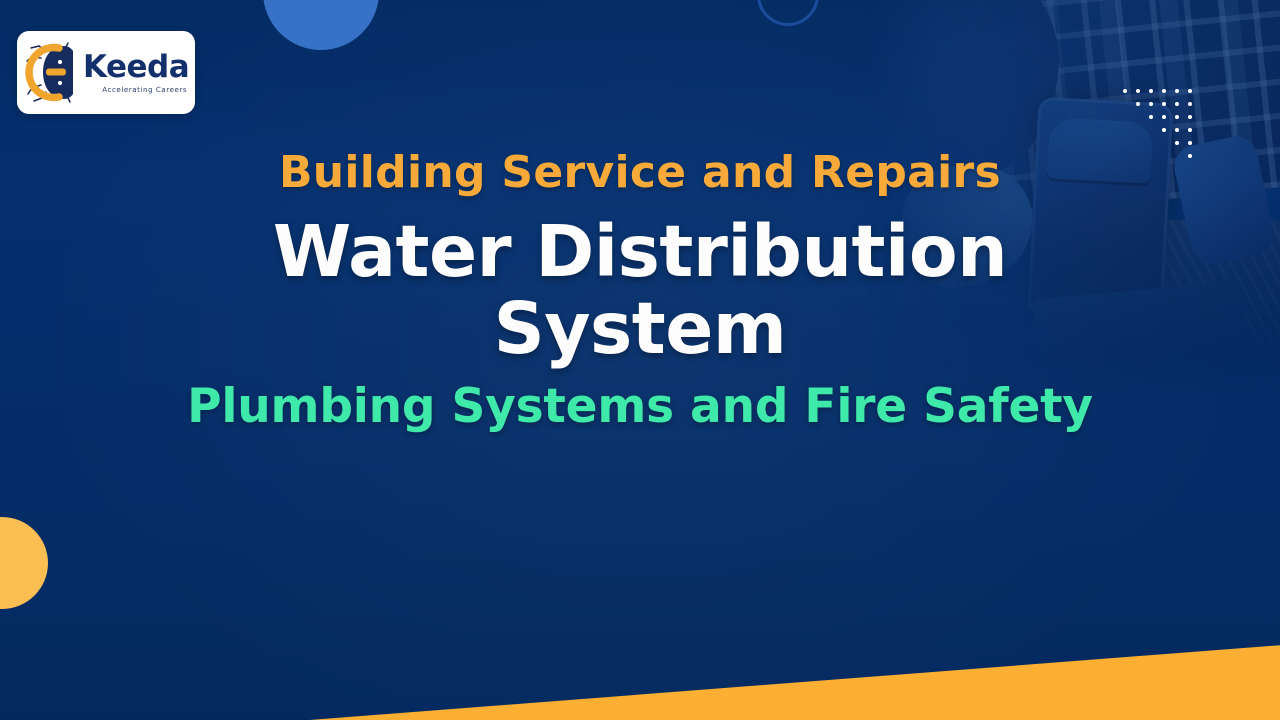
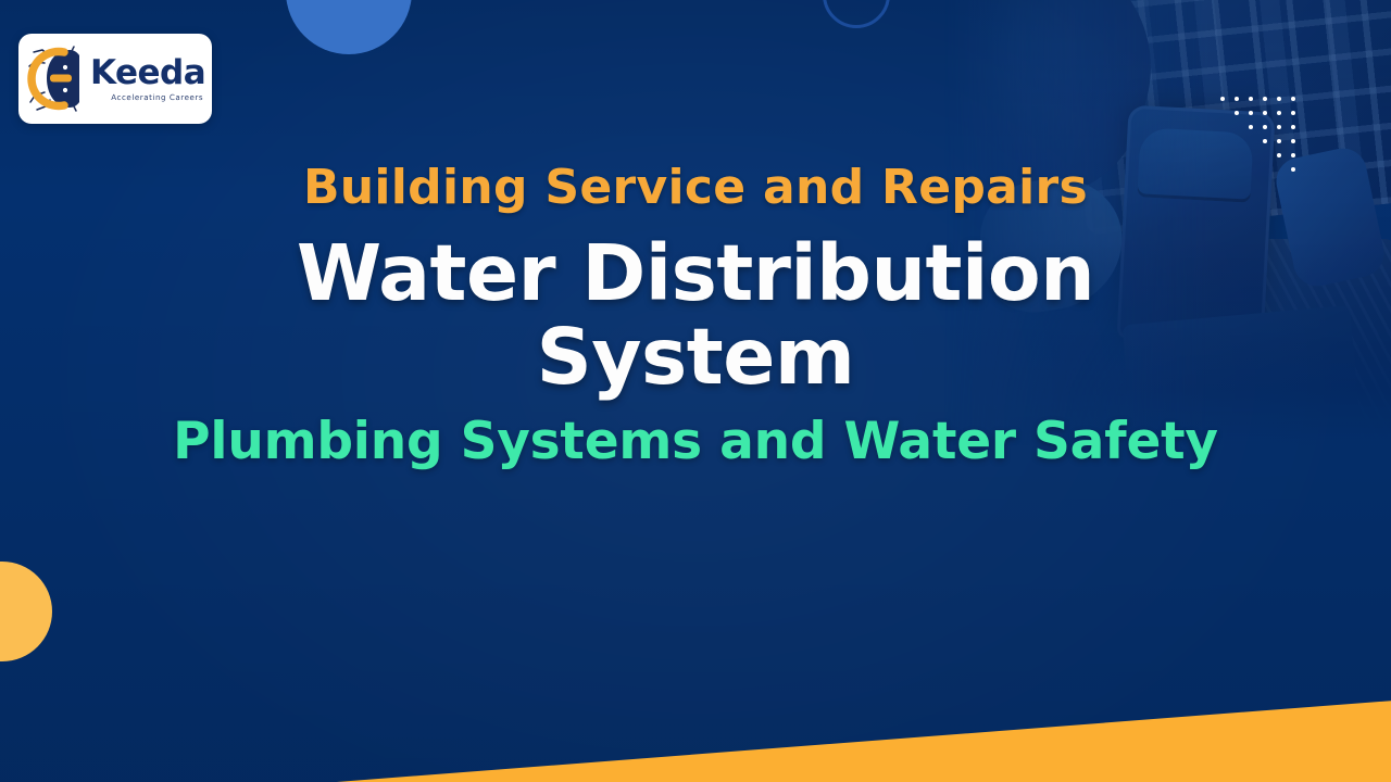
  Keeda
  Accelerating Careers
  Building Service and Repairs
  Water Distribution System
- Plumbing Systems and Fire Safety
+ Plumbing Systems and Water Safety
